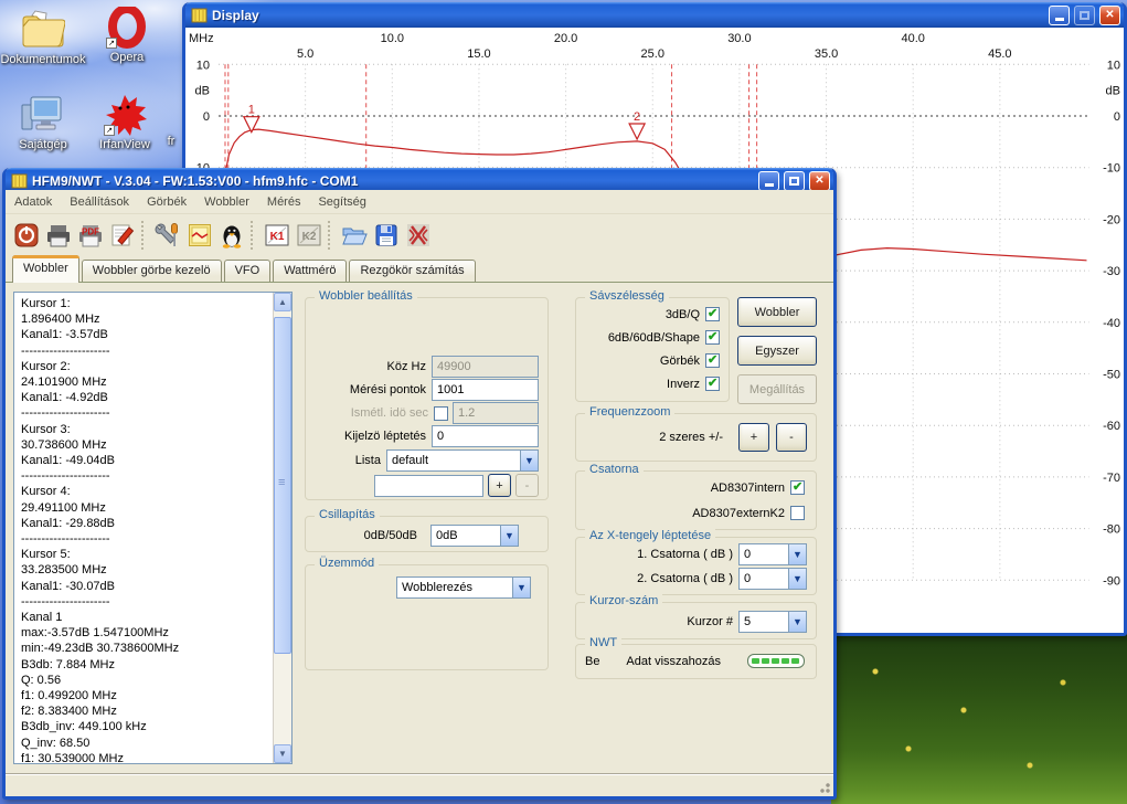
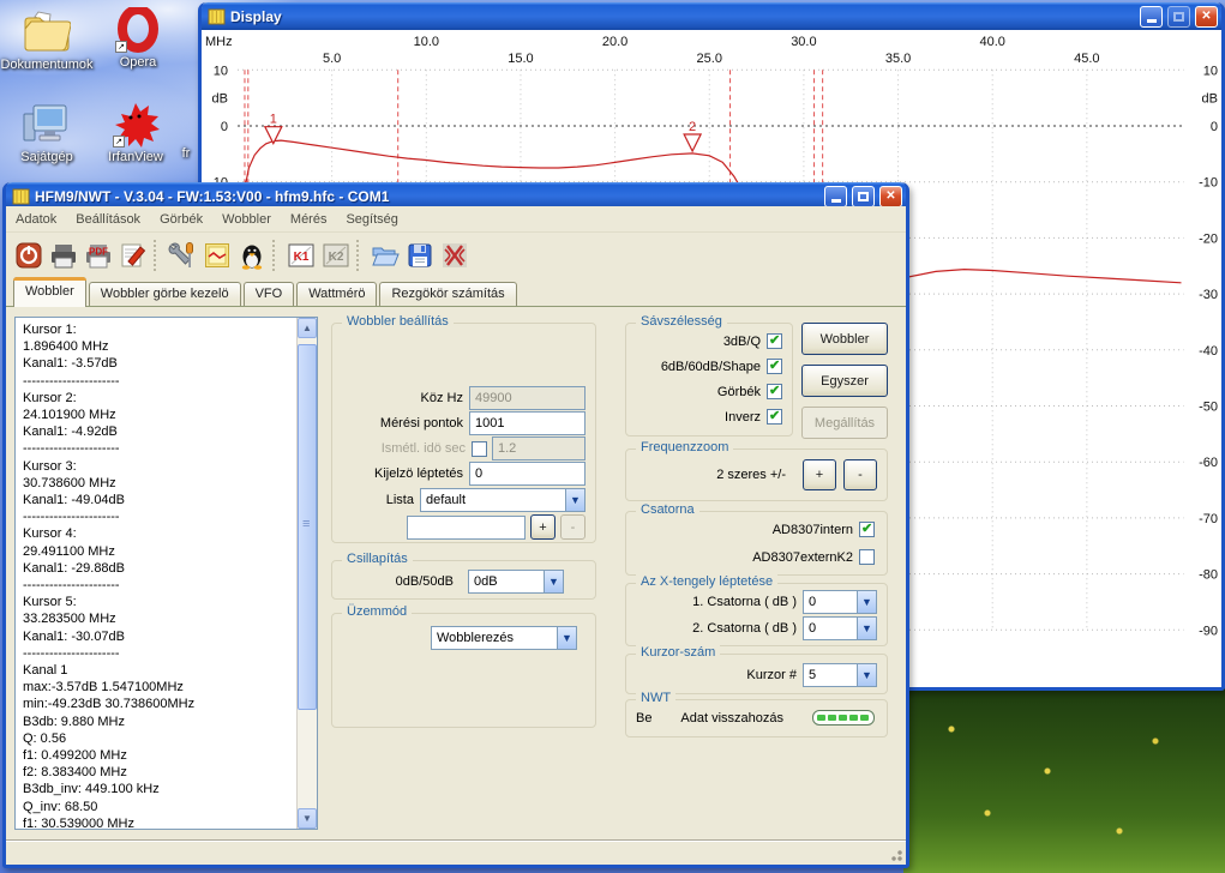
  Dokumentumok
  Opera
  Sajátgép
  IrfanView
  fr
  Display
  ✕
  5.0
  10.0
  15.0
  20.0
  25.0
  30.0
  35.0
  40.0
  45.0
  MHz
  10
  10
  0
  0
  -10
  -20
  -30
  -40
  -50
  -60
  -70
  -80
  -90
  dB
  dB
  1
  2
  HFM9/NWT - V.3.04 - FW:1.53:V00 - hfm9.hfc - COM1
  ✕
  Adatok
  Beállítások
  Görbék
  Wobbler
  Mérés
  Segítség
  PDF
  K1
  K2
  Wobbler
  Wobbler görbe kezelö
  VFO
  Wattmérö
  Rezgökör számítás
  Kursor 1:
  1.896400 MHz
  Kanal1: -3.57dB
  ----------------------
  Kursor 2:
  24.101900 MHz
  Kanal1: -4.92dB
  ----------------------
  Kursor 3:
  30.738600 MHz
  Kanal1: -49.04dB
  ----------------------
  Kursor 4:
  29.491100 MHz
  Kanal1: -29.88dB
  ----------------------
  Kursor 5:
  33.283500 MHz
  Kanal1: -30.07dB
  ----------------------
  Kanal 1
  max:-3.57dB 1.547100MHz
  min:-49.23dB 30.738600MHz
- B3db: 7.884 MHz
+ B3db: 9.880 MHz
  Q: 0.56
  f1: 0.499200 MHz
  f2: 8.383400 MHz
  B3db_inv: 449.100 kHz
  Q_inv: 68.50
  f1: 30.539000 MHz
  ▲
  ▼
  Wobbler beállítás
  Köz Hz
  49900
  Mérési pontok
  1001
  Ismétl. idö sec
  1.2
  Kijelzö léptetés
  0
  Lista
  default
  ▼
  +
  -
  Csillapítás
  0dB/50dB
  0dB
  ▼
  Üzemmód
  Wobblerezés
  ▼
  Sávszélesség
  3dB/Q
  6dB/60dB/Shape
  Görbék
  Inverz
  Wobbler
  Egyszer
  Megállítás
  Frequenzzoom
  2 szeres +/-
  +
  -
  Csatorna
  AD8307intern
  AD8307externK2
  Az X-tengely léptetése
  1. Csatorna ( dB )
  0
  ▼
  2. Csatorna ( dB )
  0
  ▼
  Kurzor-szám
  Kurzor #
  5
  ▼
  NWT
  Be
  Adat visszahozás
